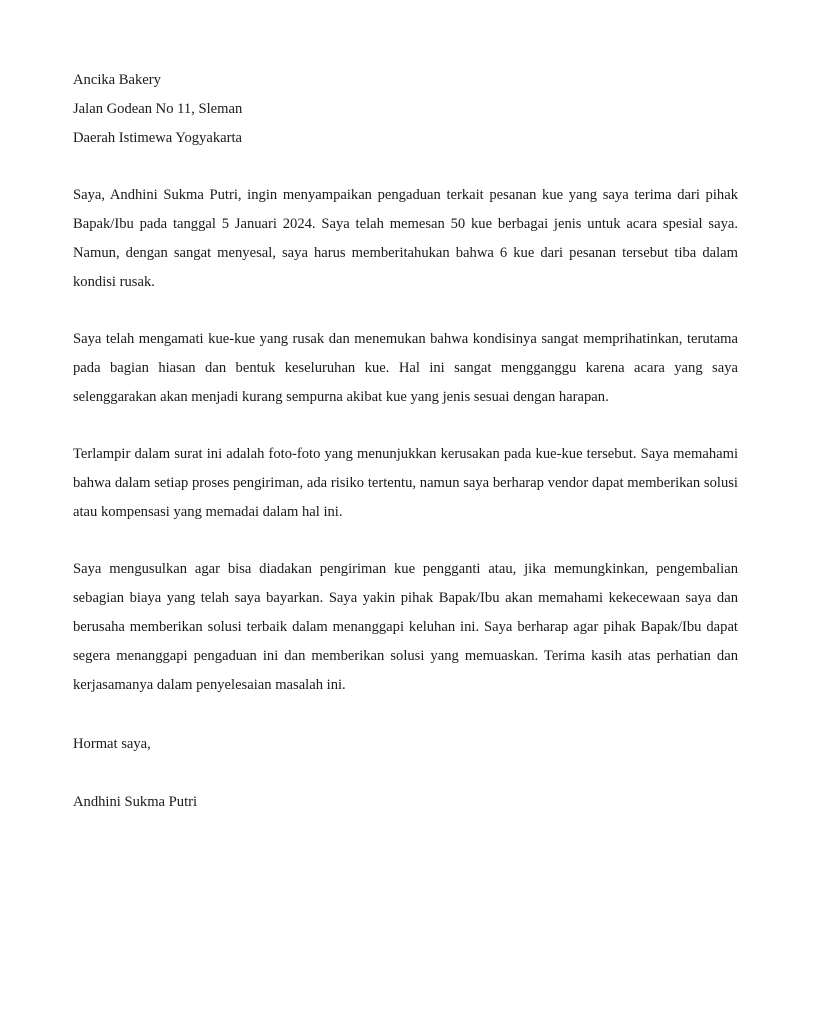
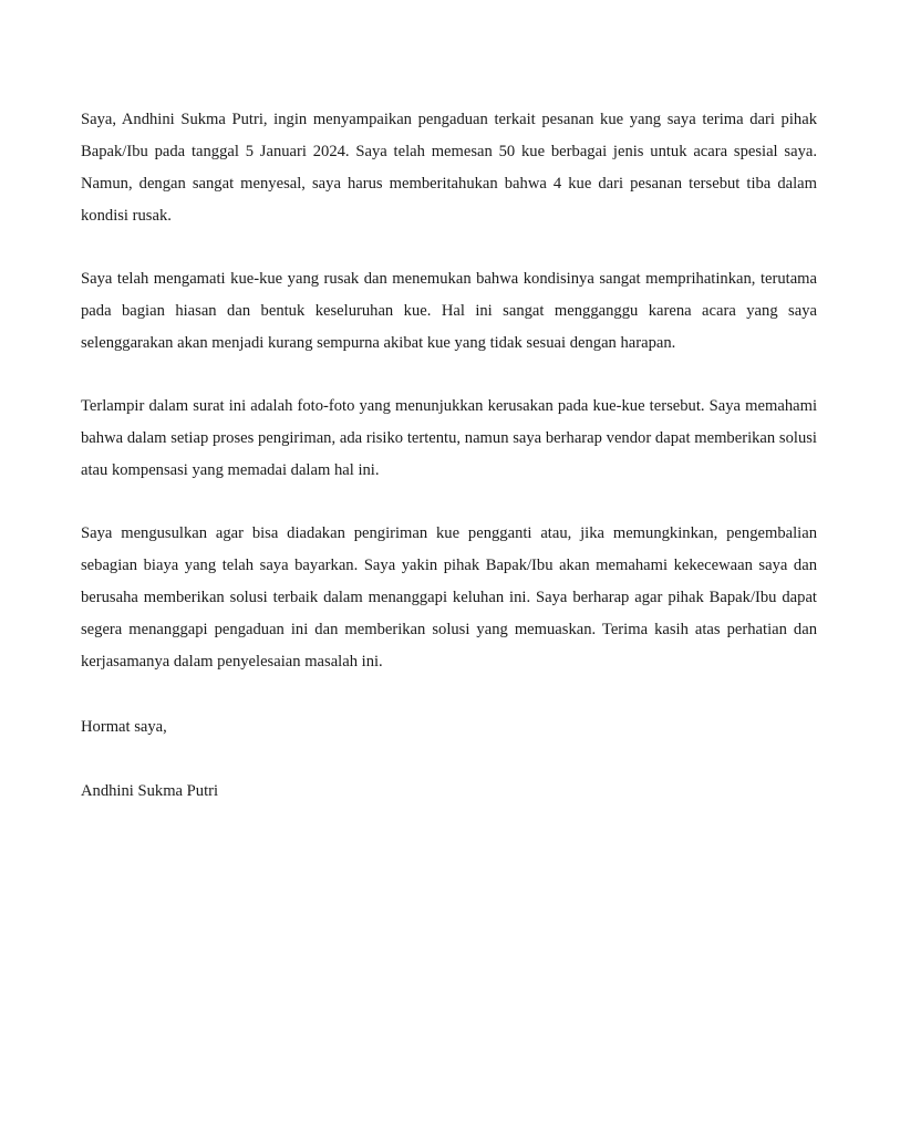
- Ancika Bakery
- Jalan Godean No 11, Sleman
- Daerah Istimewa Yogyakarta
- Saya, Andhini Sukma Putri, ingin menyampaikan pengaduan terkait pesanan kue yang saya terima dari pihak Bapak/Ibu pada tanggal 5 Januari 2024. Saya telah memesan 50 kue berbagai jenis untuk acara spesial saya. Namun, dengan sangat menyesal, saya harus memberitahukan bahwa 6 kue dari pesanan tersebut tiba dalam kondisi rusak.
+ Saya, Andhini Sukma Putri, ingin menyampaikan pengaduan terkait pesanan kue yang saya terima dari pihak Bapak/Ibu pada tanggal 5 Januari 2024. Saya telah memesan 50 kue berbagai jenis untuk acara spesial saya. Namun, dengan sangat menyesal, saya harus memberitahukan bahwa 4 kue dari pesanan tersebut tiba dalam kondisi rusak.
- Saya telah mengamati kue-kue yang rusak dan menemukan bahwa kondisinya sangat memprihatinkan, terutama pada bagian hiasan dan bentuk keseluruhan kue. Hal ini sangat mengganggu karena acara yang saya selenggarakan akan menjadi kurang sempurna akibat kue yang jenis sesuai dengan harapan.
+ Saya telah mengamati kue-kue yang rusak dan menemukan bahwa kondisinya sangat memprihatinkan, terutama pada bagian hiasan dan bentuk keseluruhan kue. Hal ini sangat mengganggu karena acara yang saya selenggarakan akan menjadi kurang sempurna akibat kue yang tidak sesuai dengan harapan.
  Terlampir dalam surat ini adalah foto-foto yang menunjukkan kerusakan pada kue-kue tersebut. Saya memahami bahwa dalam setiap proses pengiriman, ada risiko tertentu, namun saya berharap vendor dapat memberikan solusi atau kompensasi yang memadai dalam hal ini.
  Saya mengusulkan agar bisa diadakan pengiriman kue pengganti atau, jika memungkinkan, pengembalian sebagian biaya yang telah saya bayarkan. Saya yakin pihak Bapak/Ibu akan memahami kekecewaan saya dan berusaha memberikan solusi terbaik dalam menanggapi keluhan ini. Saya berharap agar pihak Bapak/Ibu dapat segera menanggapi pengaduan ini dan memberikan solusi yang memuaskan. Terima kasih atas perhatian dan kerjasamanya dalam penyelesaian masalah ini.
  Hormat saya,
  Andhini Sukma Putri
